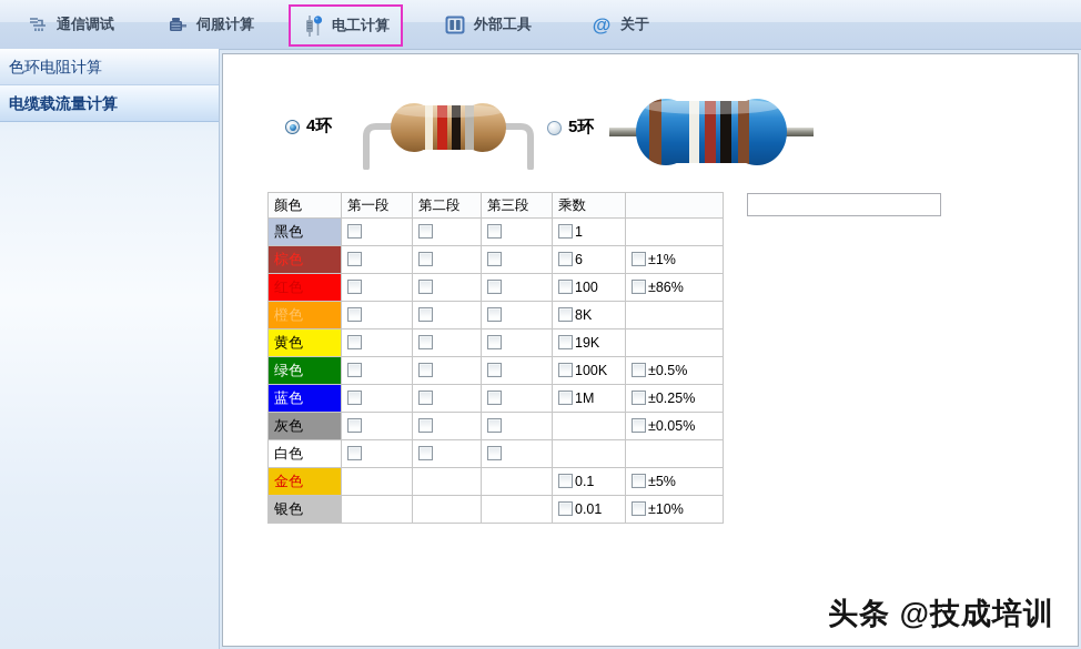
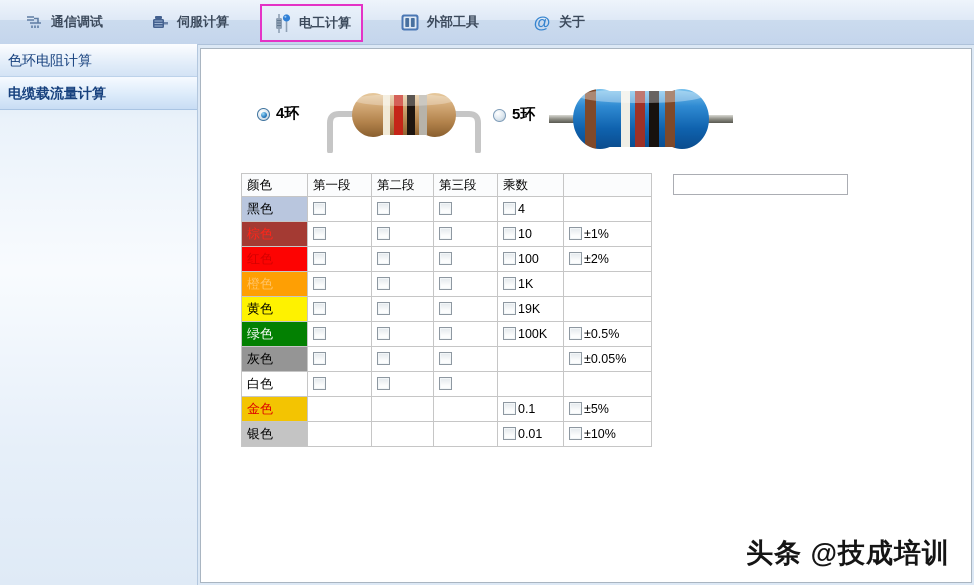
  通信调试
  伺服计算
  电工计算
  外部工具
  @
  关于
  色环电阻计算
  电缆载流量计算
  4环
  5环
  颜色	第一段	第二段	第三段	乘数
- 黑色				1
+ 黑色				4
- 棕色				6	±1%
+ 棕色				10	±1%
- 红色				100	±86%
+ 红色				100	±2%
- 橙色				8K
+ 橙色				1K
  黄色				19K
  绿色				100K	±0.5%
- 蓝色				1M	±0.25%
  灰色					±0.05%
  白色
  金色				0.1	±5%
  银色				0.01	±10%
  头条 @技成培训
